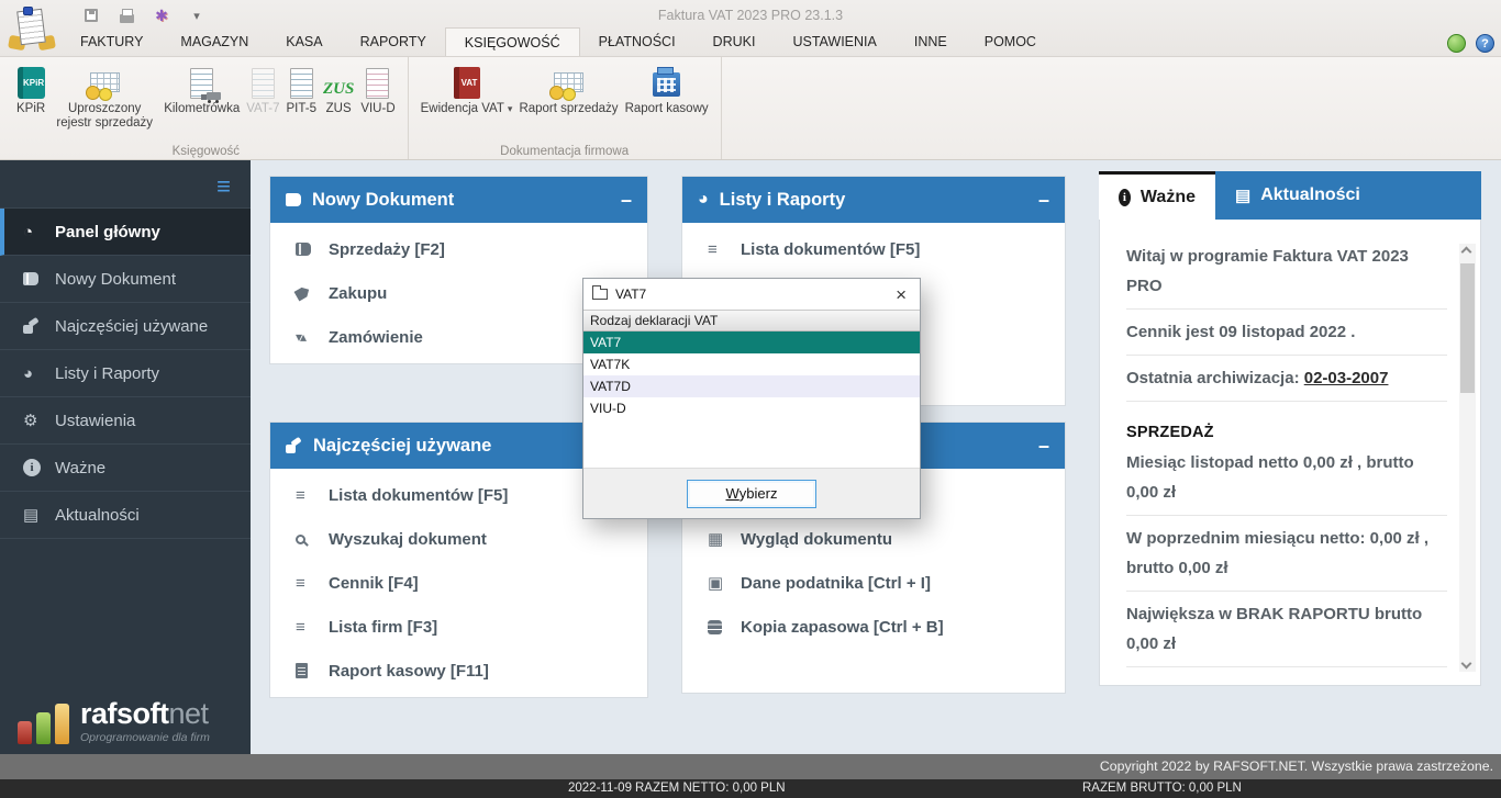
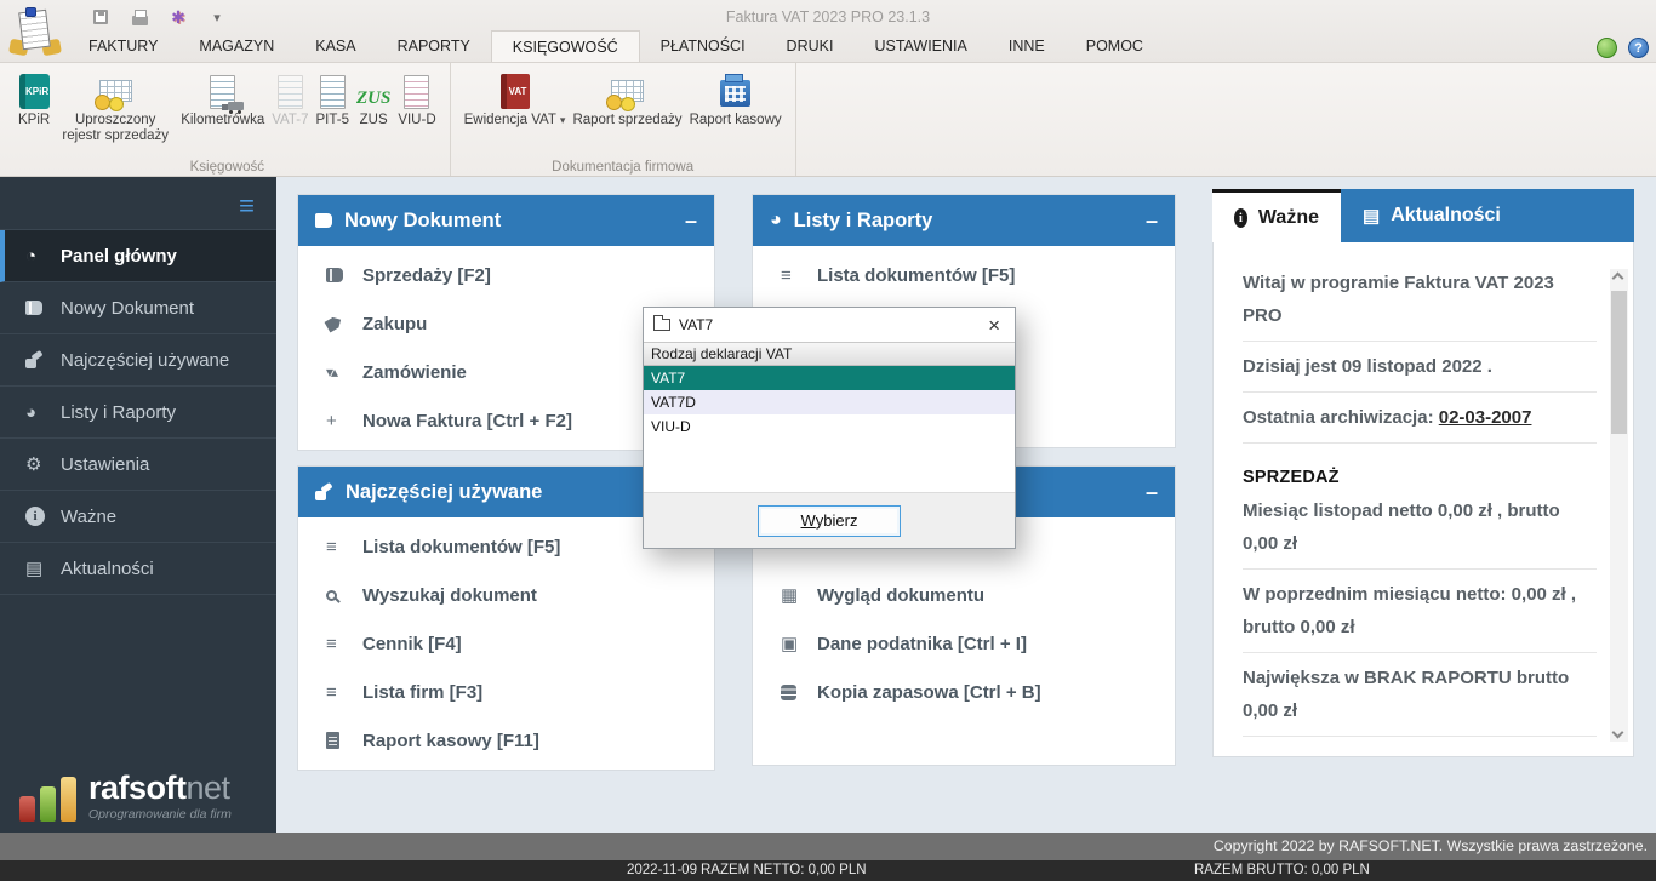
  ✱
  ▾
  Faktura VAT 2023 PRO 23.1.3
  ?
  FAKTURY
  MAGAZYN
  KASA
  RAPORTY
  KSIĘGOWOŚĆ
  PŁATNOŚCI
  DRUKI
  USTAWIENIA
  INNE
  POMOC
  KPiR
  KPiR
  Uproszczony rejestr sprzedaży
  Kilometrówka
  VAT-7
  PIT-5
  ZUS
  ZUS
  VIU-D
  Księgowość
  VAT
  Ewidencja VAT ▾
  Raport sprzedaży
  Raport kasowy
  Dokumentacja firmowa
  ≡
  ◔
  Panel główny
  Nowy Dokument
  Najczęściej używane
  ◕
  Listy i Raporty
  ⚙
  Ustawienia
  i
  Ważne
  ▤
  Aktualności
  rafsoftnet
  Oprogramowanie dla firm
  Nowy Dokument
  –
  Sprzedaży [F2]
  Zakupu
  ▾▴
  Zamówienie
+ +
+ Nowa Faktura [Ctrl + F2]
  ◕
  Listy i Raporty
  –
  ≡
  Lista dokumentów [F5]
  Najczęściej używane
  ≡
  Lista dokumentów [F5]
  Wyszukaj dokument
  ≡
  Cennik [F4]
  ≡
  Lista firm [F3]
  Raport kasowy [F11]
  –
  ▦
  Wygląd dokumentu
  ▣
  Dane podatnika [Ctrl + I]
  Kopia zapasowa [Ctrl + B]
  i
  Ważne
  ▤
  Aktualności
  Witaj w programie Faktura VAT 2023 PRO
- Cennik jest 09 listopad 2022 .
+ Dzisiaj jest 09 listopad 2022 .
  Ostatnia archiwizacja: 02-03-2007
  SPRZEDAŻ
  Miesiąc listopad netto 0,00 zł , brutto 0,00 zł
  W poprzednim miesiącu netto: 0,00 zł , brutto 0,00 zł
  Największa w BRAK RAPORTU brutto 0,00 zł
  Copyright 2022 by RAFSOFT.NET. Wszystkie prawa zastrzeżone.
  2022-11-09
  RAZEM NETTO: 0,00 PLN
  RAZEM BRUTTO: 0,00 PLN
  VAT7
  ×
  Rodzaj deklaracji VAT
  VAT7
- VAT7K
  VAT7D
  VIU-D
  W
  ybierz
